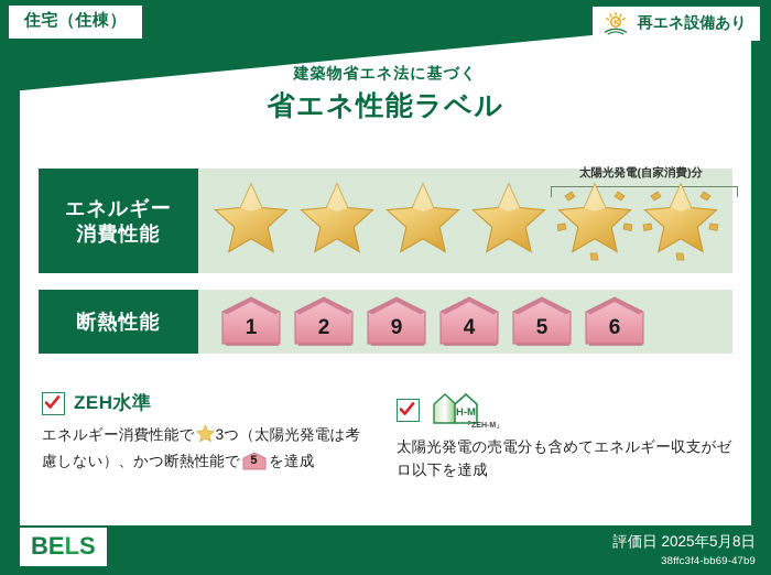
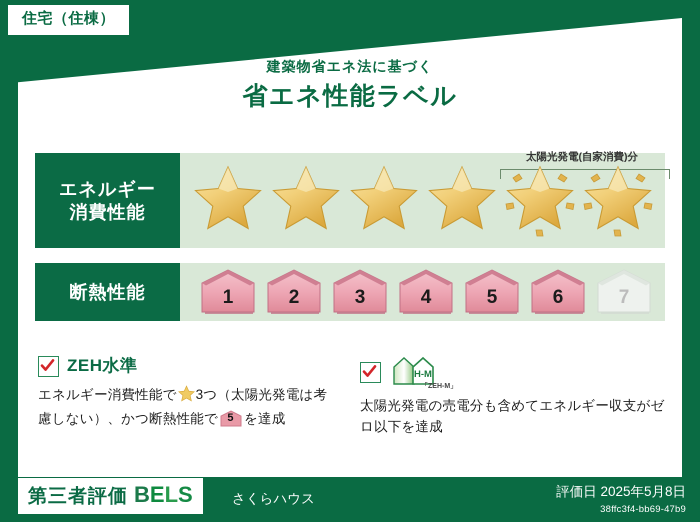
  住宅（住棟）
- 再エネ設備あり
  建築物省エネ法に基づく
  省エネ性能ラベル
  エネルギー
  消費性能
  太陽光発電(自家消費)分
  断熱性能
  1
  2
- 9
+ 3
  4
  5
  6
+ 7
  ZEH水準
  エネルギー消費性能で 3つ（太陽光発電は考慮しない）、かつ断熱性能で
  5
  を達成
  H-M
  太陽光発電の売電分も含めてエネルギー収支がゼロ以下を達成
+ 第三者評価
  BELS
+ さくらハウス
  評価日 2025年5月8日
  38ffc3f4-bb69-47b9
